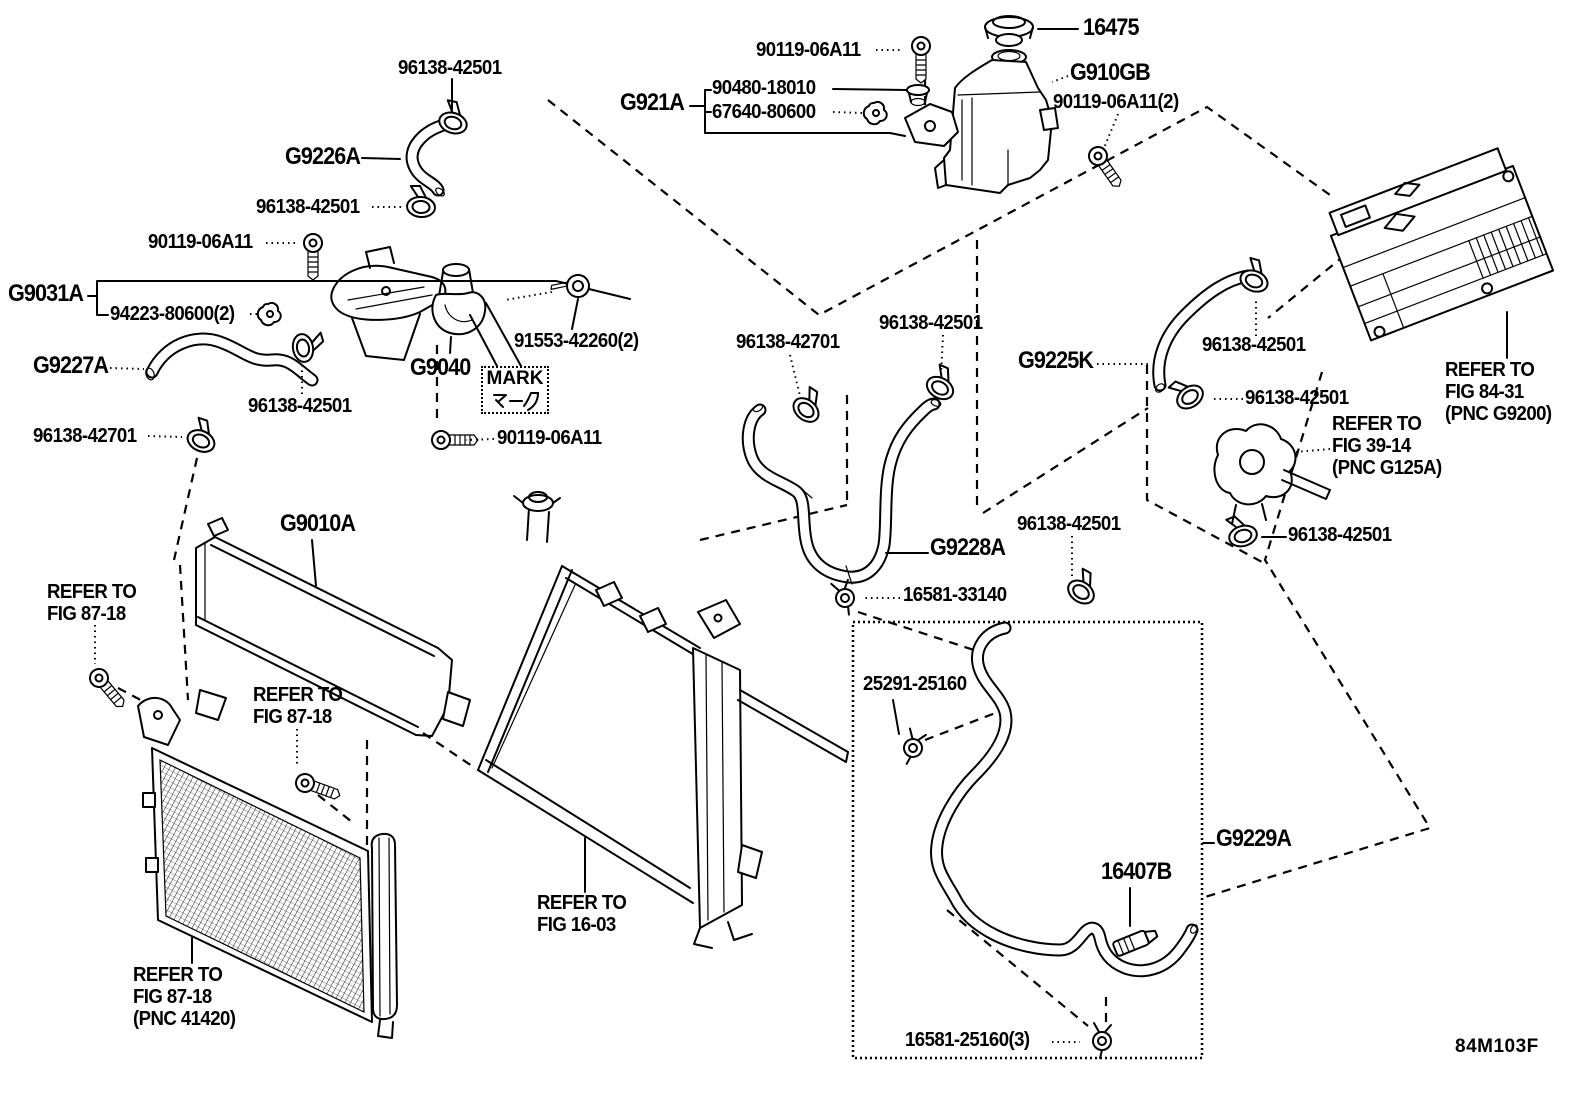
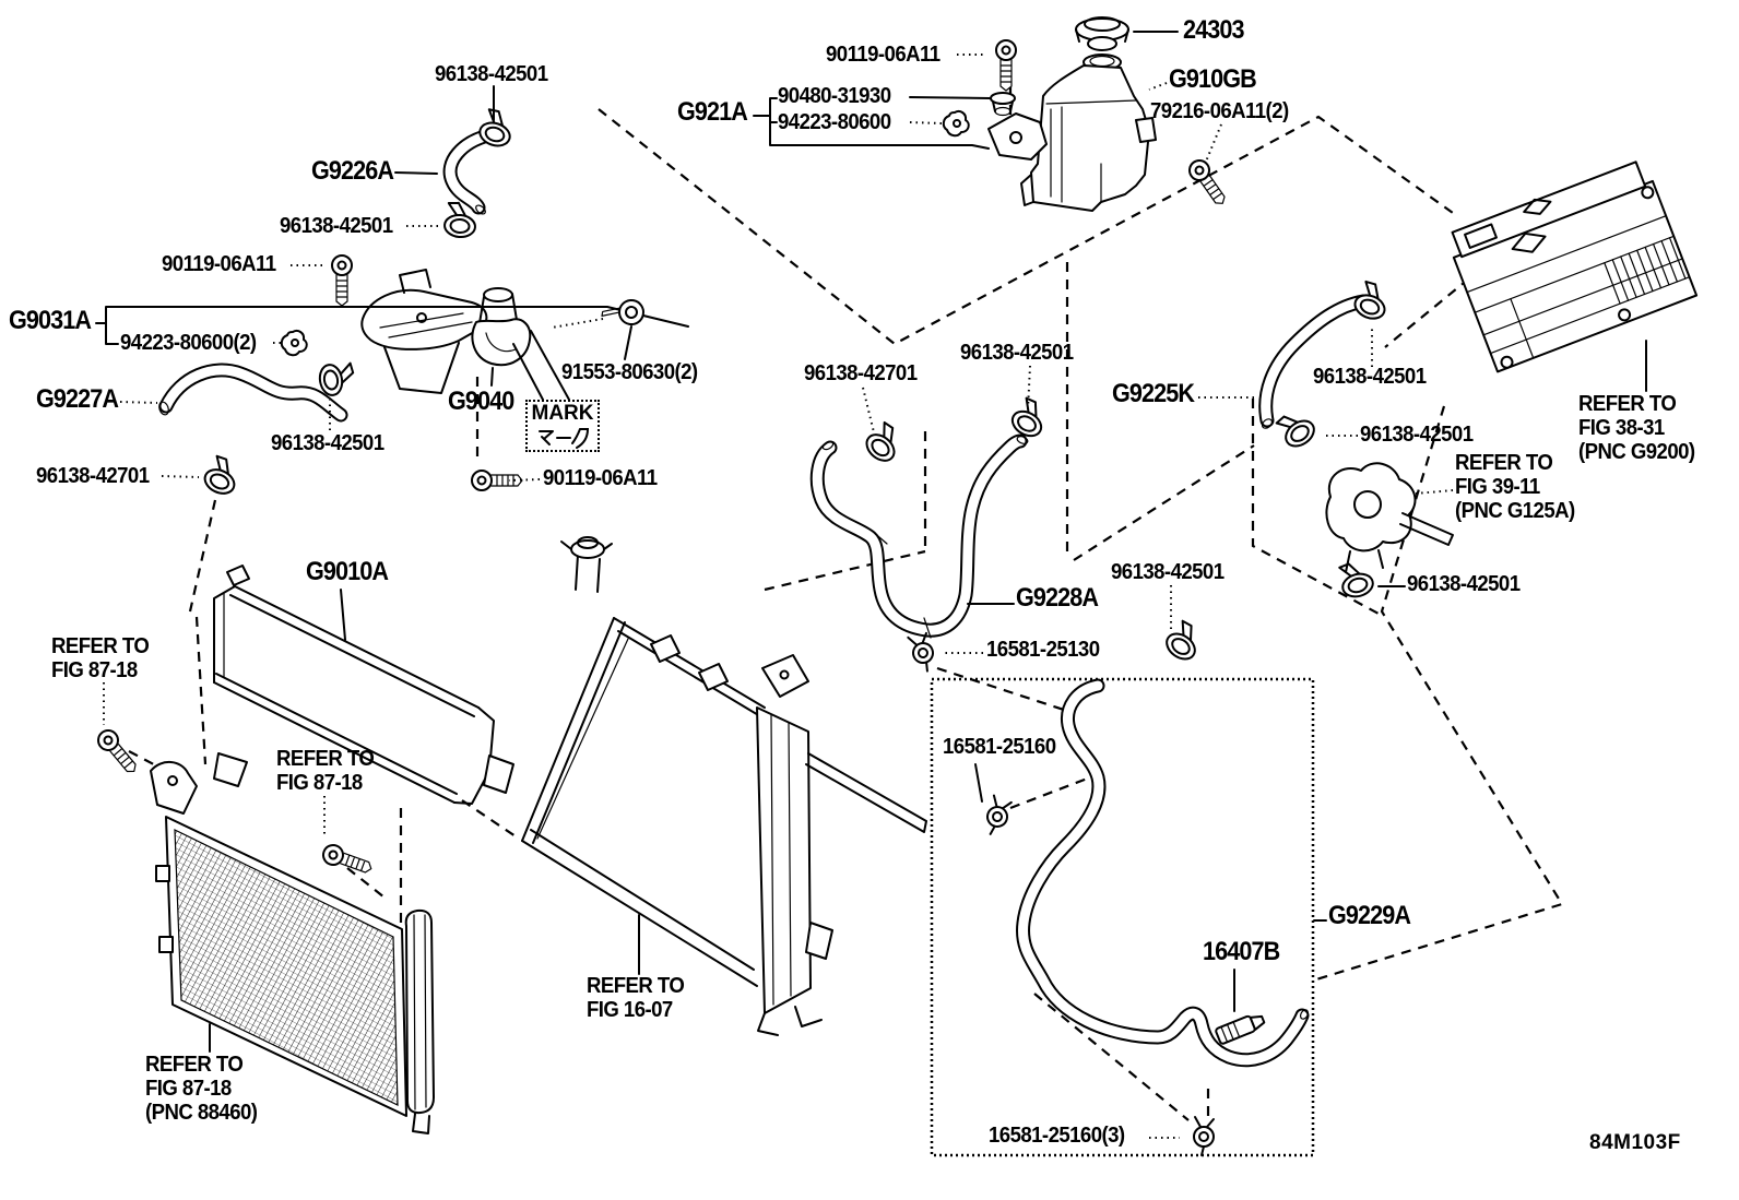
  MARK
  84M103F
  96138-42501
- 16475
+ 24303
  90119-06A11
- 90480-18010
+ 90480-31930
  G921A
- 67640-80600
+ 94223-80600
  G910GB
- 90119-06A11(2)
+ 79216-06A11(2)
  G9226A
  96138-42501
  90119-06A11
  G9031A
  94223-80600(2)
  G9227A
  96138-42501
  96138-42701
  G9040
- 91553-42260(2)
+ 91553-80630(2)
  90119-06A11
  96138-42701
  96138-42501
  G9225K
  96138-42501
  96138-42501
  96138-42501
  96138-42501
  G9010A
  G9228A
- 16581-33140
+ 16581-25130
- 25291-25160
+ 16581-25160
  G9229A
  16407B
  16581-25160(3)
  REFER TO
  FIG 87-18
  REFER TO
  FIG 87-18
  REFER TO
  FIG 87-18
- (PNC 41420)
+ (PNC 88460)
  REFER TO
- FIG 16-03
+ FIG 16-07
  REFER TO
- FIG 84-31
+ FIG 38-31
  (PNC G9200)
  REFER TO
- FIG 39-14
+ FIG 39-11
  (PNC G125A)
